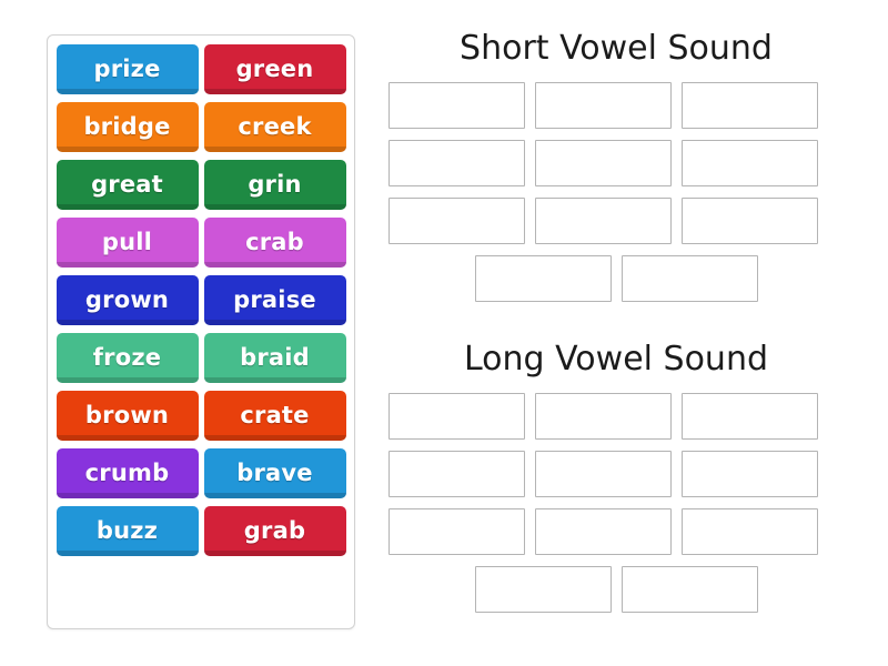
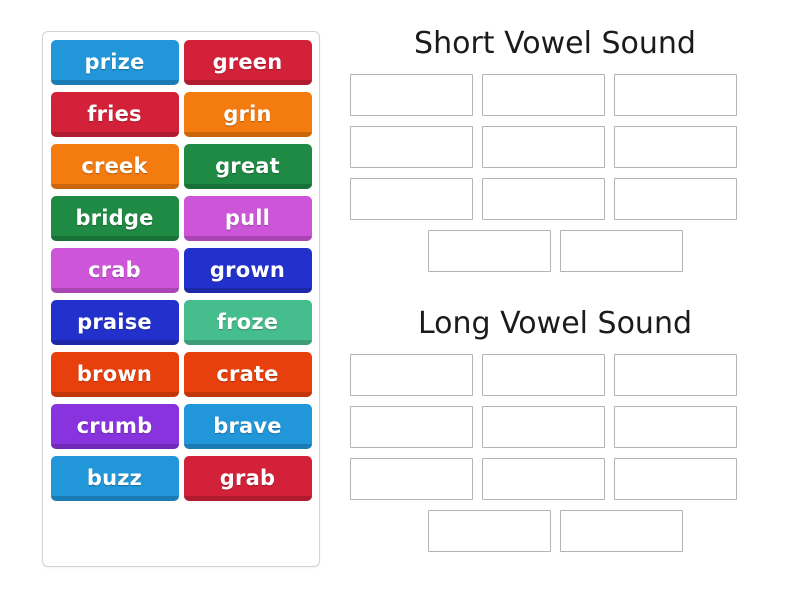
  prize
  green
+ fries
- bridge
+ grin
  creek
  great
- grin
+ bridge
  pull
  crab
  grown
  praise
  froze
- braid
  brown
  crate
  crumb
  brave
  buzz
  grab
  Short Vowel Sound
  Long Vowel Sound
